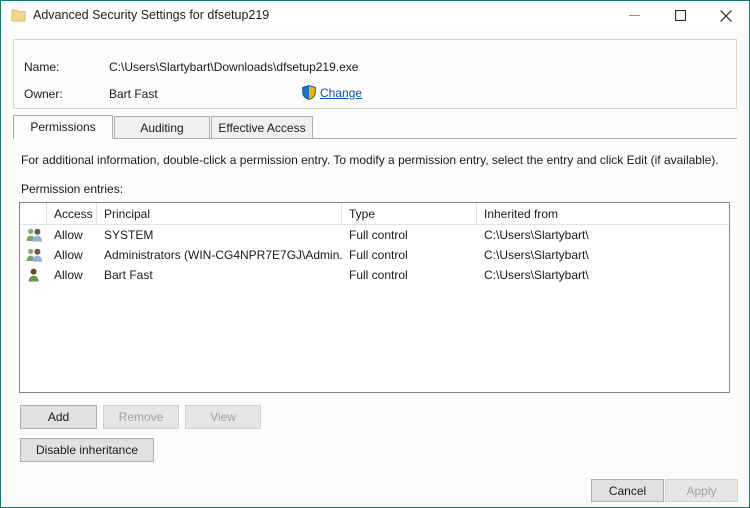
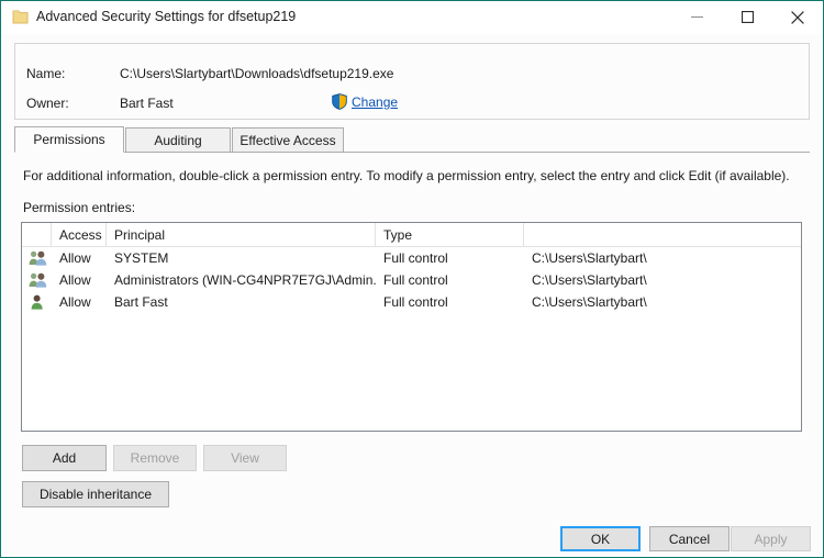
  Advanced Security Settings for dfsetup219
  Name:
  C:\Users\Slartybart\Downloads\dfsetup219.exe
  Owner:
  Bart Fast
  Change
  Permissions
  Auditing
  Effective Access
  For additional information, double-click a permission entry. To modify a permission entry, select the entry and click Edit (if available).
  Permission entries:
  Access
  Principal
  Type
- Inherited from
  Allow
  SYSTEM
  Full control
  C:\Users\Slartybart\
  Allow
  Administrators (WIN-CG4NPR7E7GJ\Admin.
  Full control
  C:\Users\Slartybart\
  Allow
  Bart Fast
  Full control
  C:\Users\Slartybart\
  Add
  Remove
  View
  Disable inheritance
+ OK
  Cancel
  Apply
